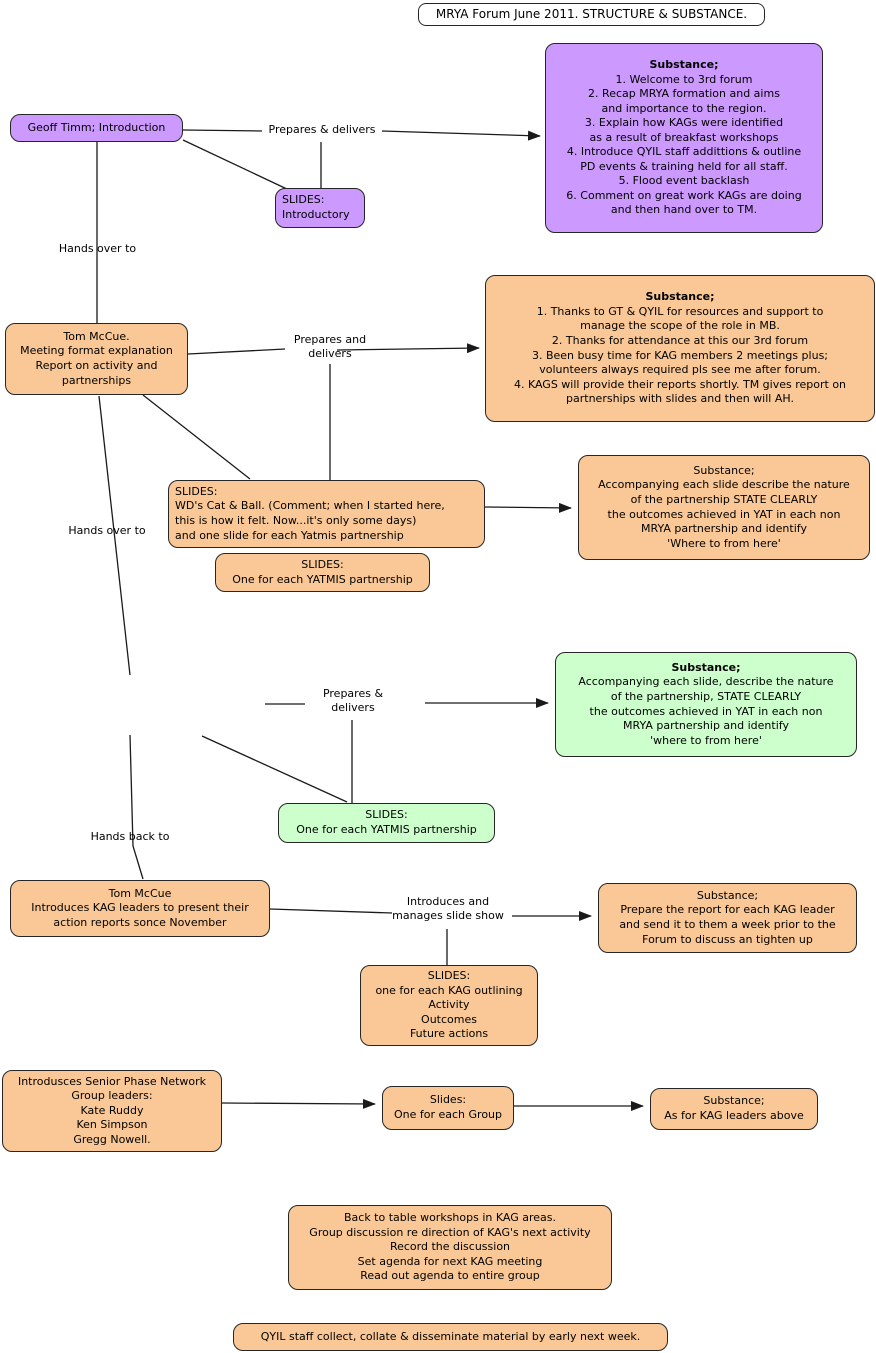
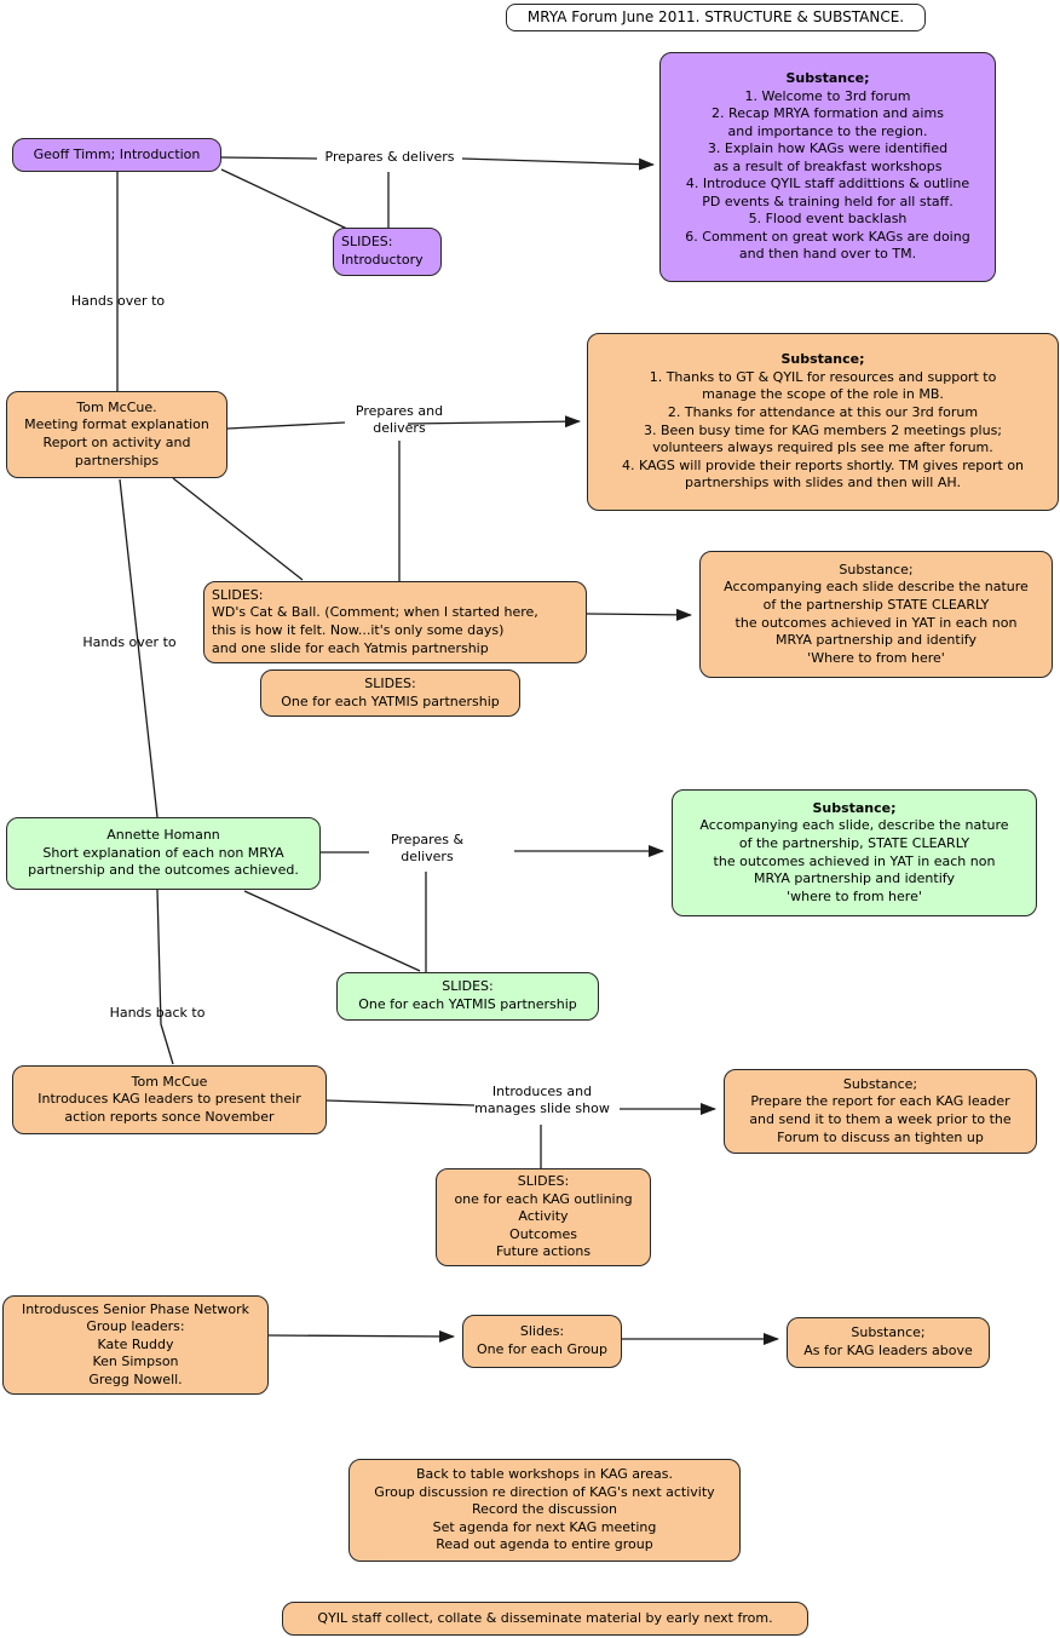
  MRYA Forum June 2011. STRUCTURE & SUBSTANCE.
  Substance;
  1. Welcome to 3rd forum
  2. Recap MRYA formation and aims
  and importance to the region.
  3. Explain how KAGs were identified
  as a result of breakfast workshops
  4. Introduce QYIL staff addittions & outline
  PD events & training held for all staff.
  5. Flood event backlash
  6. Comment on great work KAGs are doing
  and then hand over to TM.
  Geoff Timm; Introduction
  SLIDES:
  Introductory
  Tom McCue.
  Meeting format explanation
  Report on activity and
  partnerships
  Substance;
  1. Thanks to GT & QYIL for resources and support to
  manage the scope of the role in MB.
  2. Thanks for attendance at this our 3rd forum
  3. Been busy time for KAG members 2 meetings plus;
  volunteers always required pls see me after forum.
  4. KAGS will provide their reports shortly. TM gives report on
  partnerships with slides and then will AH.
  SLIDES:
  WD's Cat & Ball. (Comment; when I started here,
  this is how it felt. Now...it's only some days)
  and one slide for each Yatmis partnership
  SLIDES:
  One for each YATMIS partnership
  Substance;
  Accompanying each slide describe the nature
  of the partnership STATE CLEARLY
  the outcomes achieved in YAT in each non
  MRYA partnership and identify
  'Where to from here'
+ Annette Homann
+ Short explanation of each non MRYA
+ partnership and the outcomes achieved.
  Substance;
  Accompanying each slide, describe the nature
  of the partnership, STATE CLEARLY
  the outcomes achieved in YAT in each non
  MRYA partnership and identify
  'where to from here'
  SLIDES:
  One for each YATMIS partnership
  Tom McCue
  Introduces KAG leaders to present their
  action reports sonce November
  Substance;
  Prepare the report for each KAG leader
  and send it to them a week prior to the
  Forum to discuss an tighten up
  SLIDES:
  one for each KAG outlining
  Activity
  Outcomes
  Future actions
  Introdusces Senior Phase Network
  Group leaders:
  Kate Ruddy
  Ken Simpson
  Gregg Nowell.
  Slides:
  One for each Group
  Substance;
  As for KAG leaders above
  Back to table workshops in KAG areas.
  Group discussion re direction of KAG's next activity
  Record the discussion
  Set agenda for next KAG meeting
  Read out agenda to entire group
- QYIL staff collect, collate & disseminate material by early next week.
+ QYIL staff collect, collate & disseminate material by early next from.
  Prepares & delivers
  Hands over to
  Prepares and
  delivers
  Hands over to
  Prepares &
  delivers
  Hands back to
  Introduces and
  manages slide show
